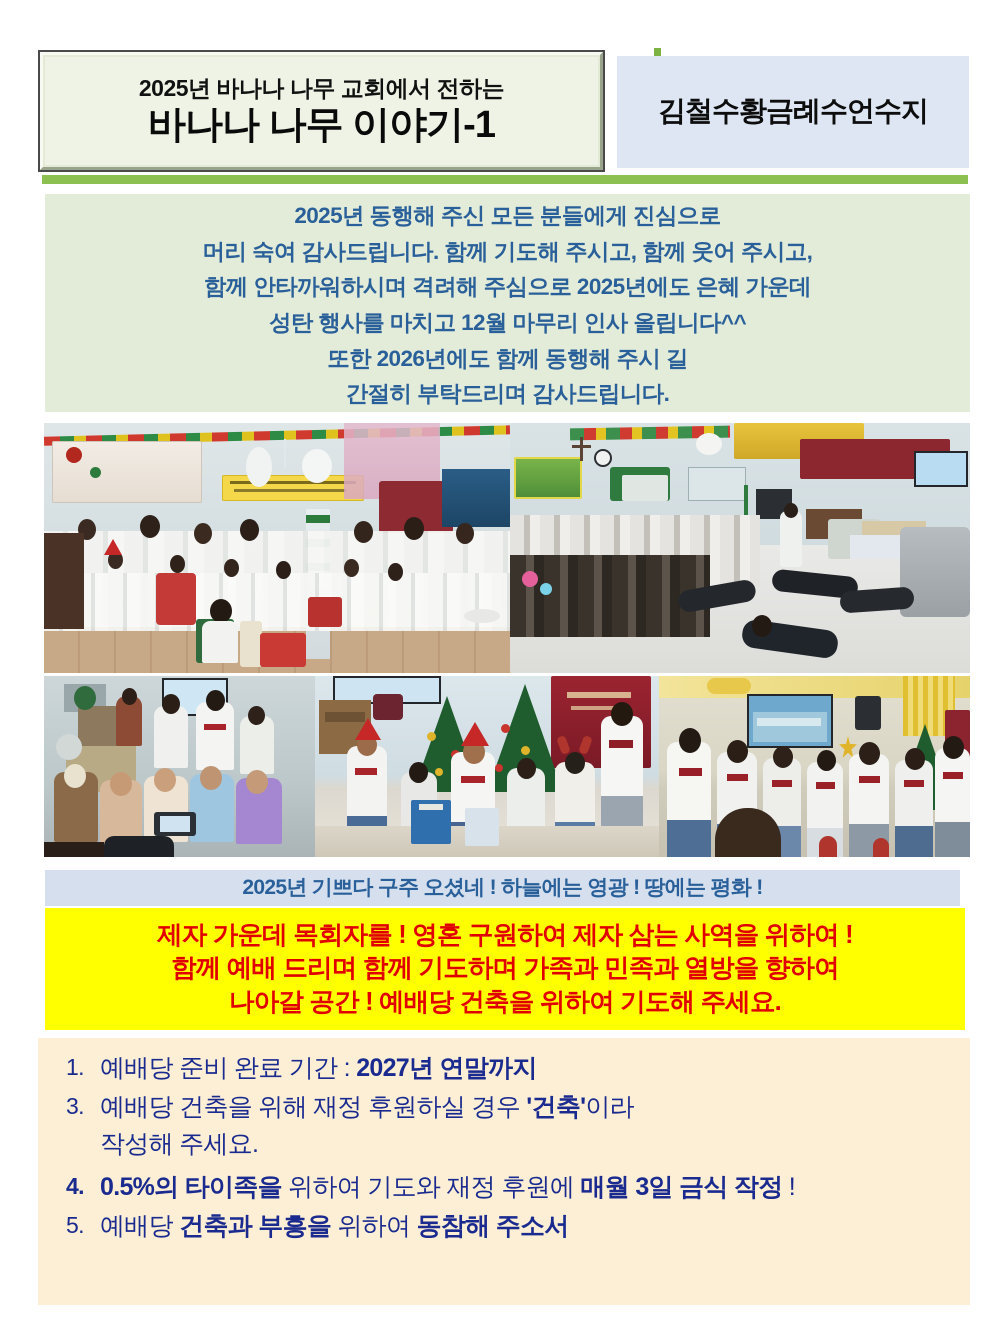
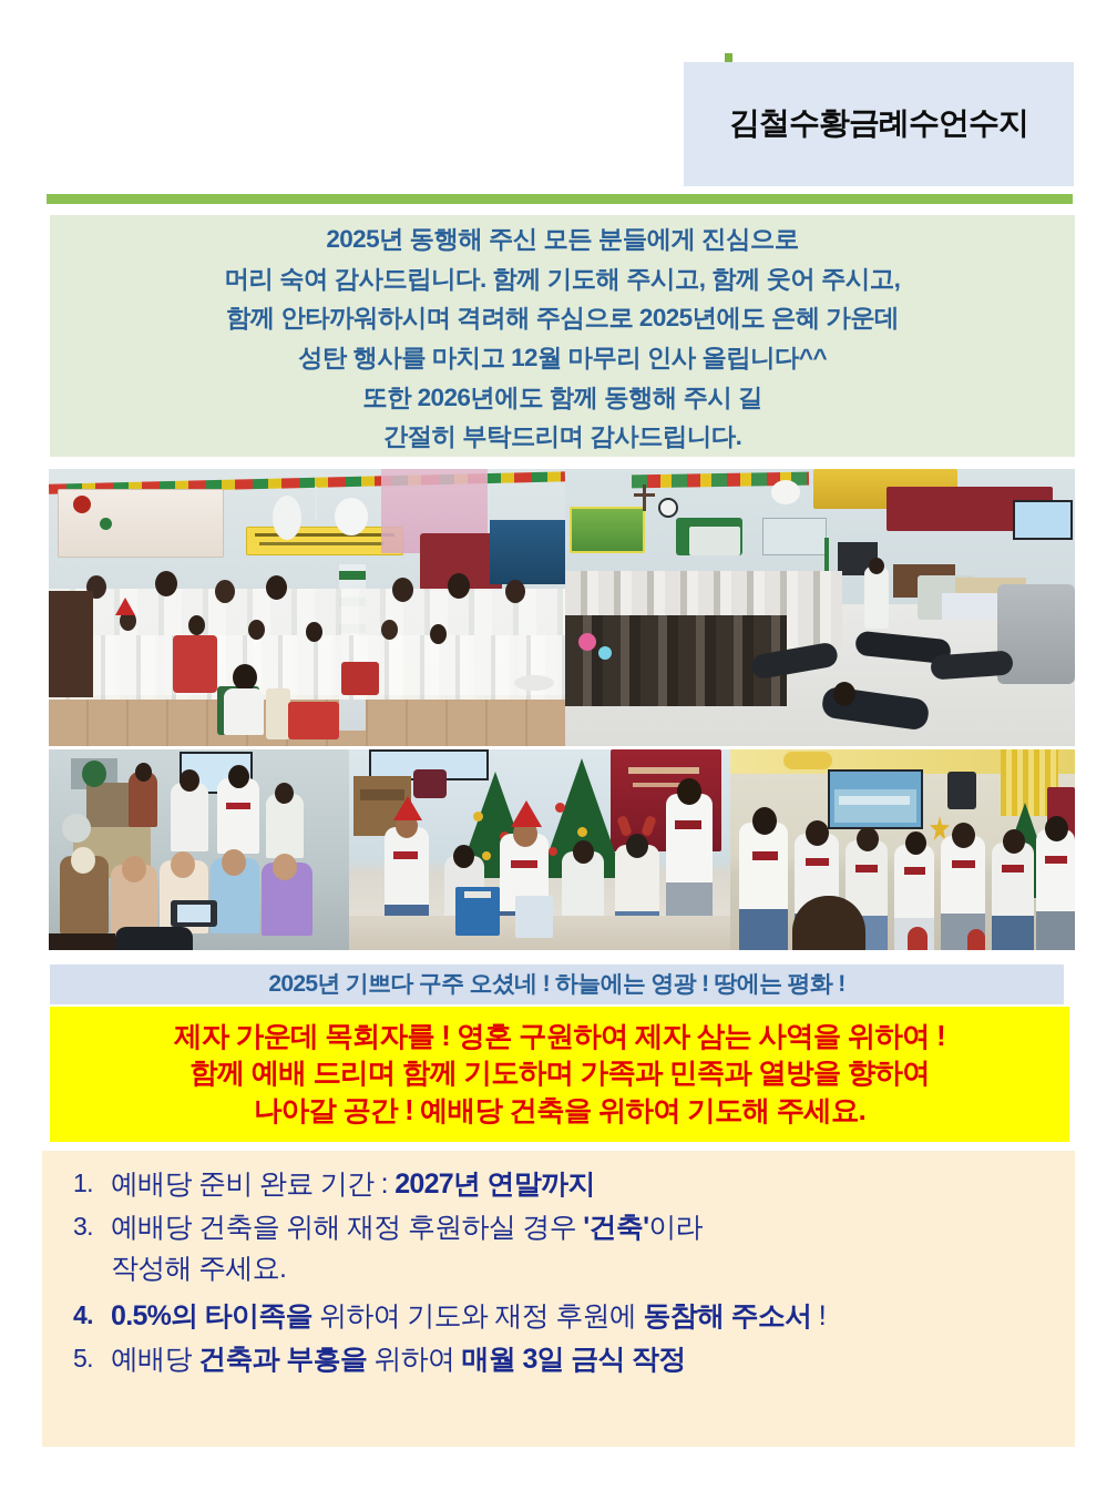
- 2025년 바나나 나무 교회에서 전하는
- 바나나 나무 이야기-1
  김철수황금례수언수지
  2025년 동행해 주신 모든 분들에게 진심으로
  머리 숙여 감사드립니다. 함께 기도해 주시고, 함께 웃어 주시고,
  함께 안타까워하시며 격려해 주심으로 2025년에도 은혜 가운데
  성탄 행사를 마치고 12월 마무리 인사 올립니다^^
  또한 2026년에도 함께 동행해 주시 길
  간절히 부탁드리며 감사드립니다.
  2025년 기쁘다 구주 오셨네 ! 하늘에는 영광 ! 땅에는 평화 !
  제자 가운데 목회자를 ! 영혼 구원하여 제자 삼는 사역을 위하여 !
  함께 예배 드리며 함께 기도하며 가족과 민족과 열방을 향하여
  나아갈 공간 ! 예배당 건축을 위하여 기도해 주세요.
  1.
  예배당 준비 완료 기간 : 2027년 연말까지
  3.
  예배당 건축을 위해 재정 후원하실 경우 '건축'이라
  작성해 주세요.
  4.
- 0.5%의 타이족을 위하여 기도와 재정 후원에 매월 3일 금식 작정 !
+ 0.5%의 타이족을 위하여 기도와 재정 후원에 동참해 주소서 !
  5.
- 예배당 건축과 부흥을 위하여 동참해 주소서
+ 예배당 건축과 부흥을 위하여 매월 3일 금식 작정
